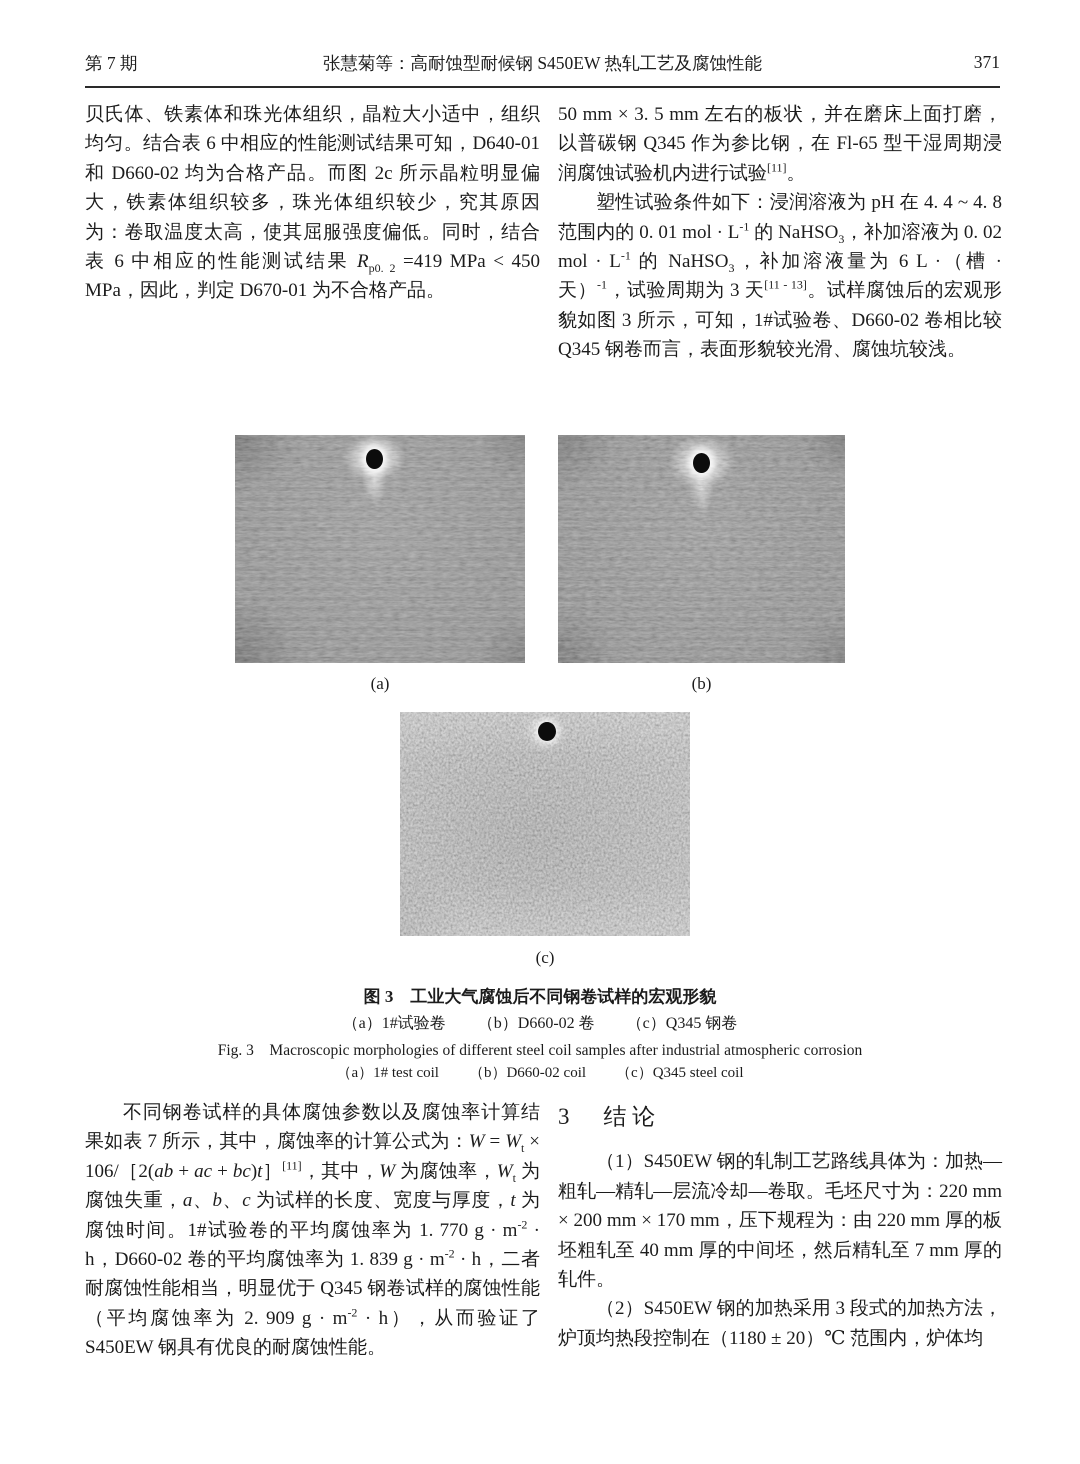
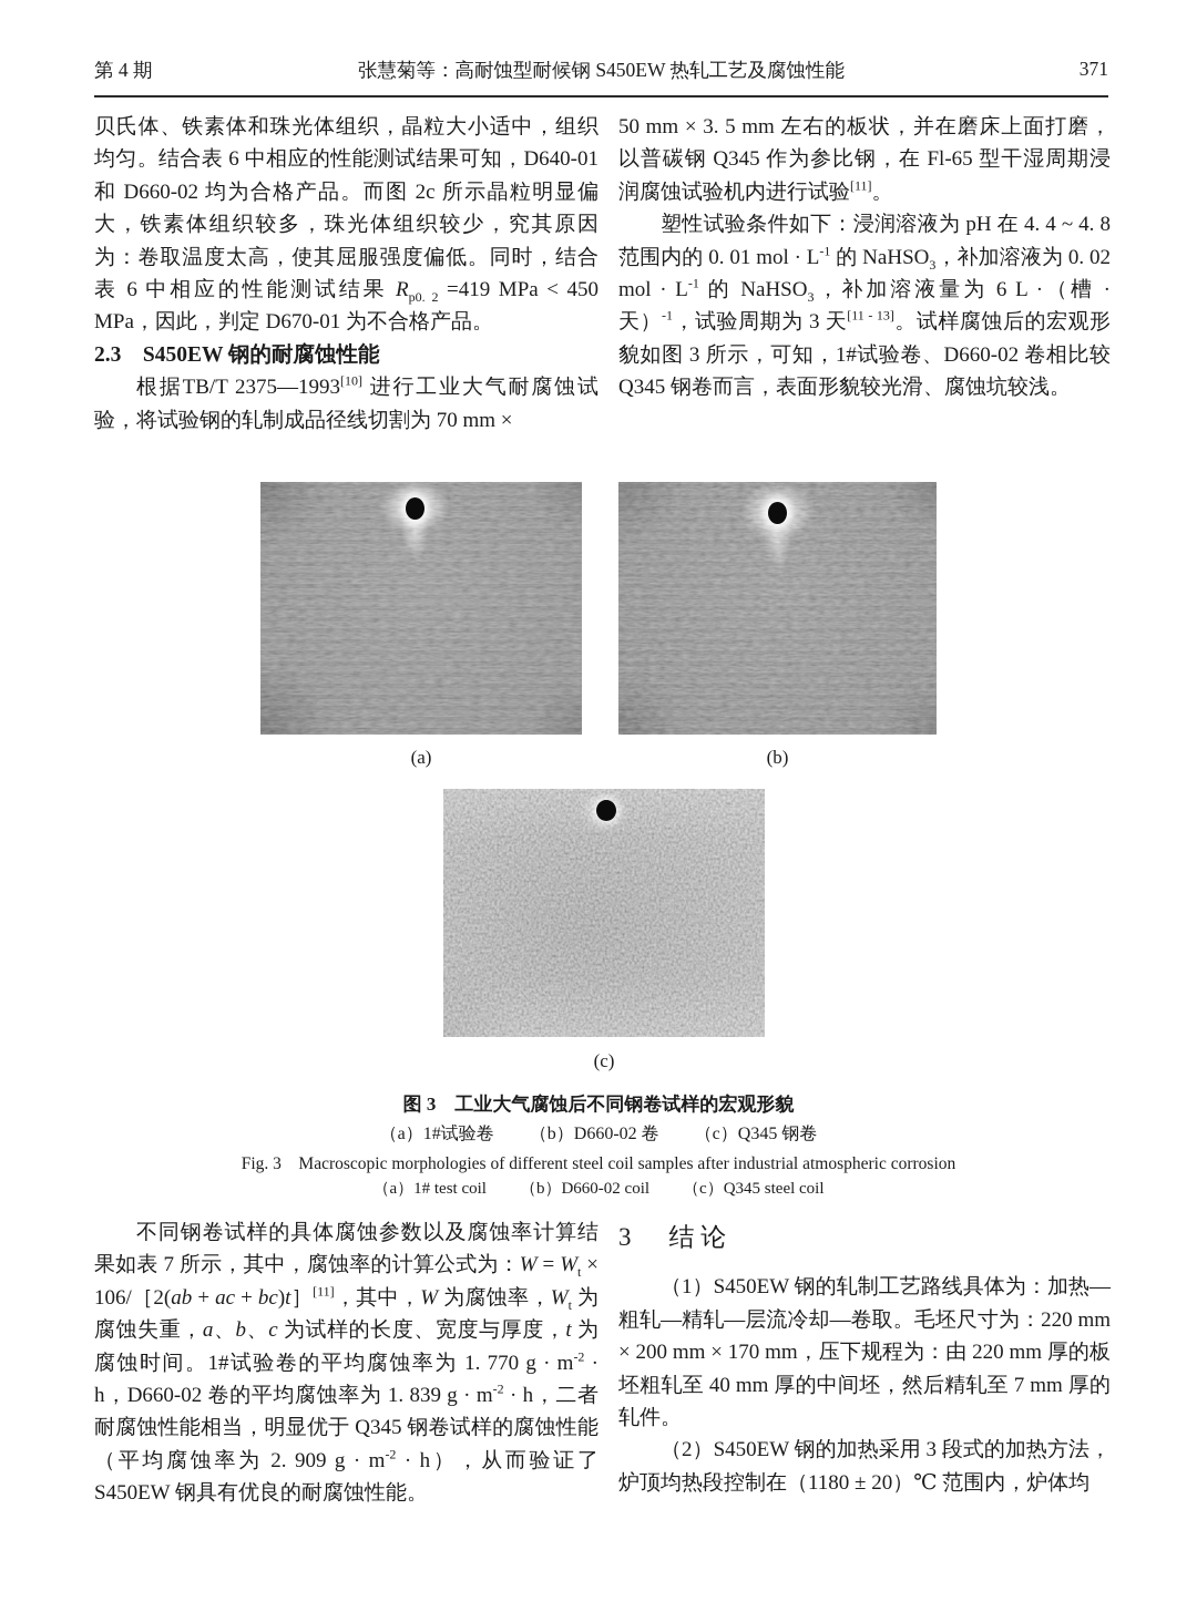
- 第 7 期
+ 第 4 期
  张慧菊等：高耐蚀型耐候钢 S450EW 热轧工艺及腐蚀性能
  371
  贝氏体、铁素体和珠光体组织，晶粒大小适中，组织均匀。结合表 6 中相应的性能测试结果可知，D640-01 和 D660-02 均为合格产品。而图 2c 所示晶粒明显偏大，铁素体组织较多，珠光体组织较少，究其原因为：卷取温度太高，使其屈服强度偏低。同时，结合表 6 中相应的性能测试结果 Rp0. 2 =419 MPa < 450 MPa，因此，判定 D670-01 为不合格产品。
+ 2.3 S450EW 钢的耐腐蚀性能
+ 根据TB/T 2375—1993[10] 进行工业大气耐腐蚀试验，将试验钢的轧制成品径线切割为 70 mm ×
  50 mm × 3. 5 mm 左右的板状，并在磨床上面打磨，以普碳钢 Q345 作为参比钢，在 Fl-65 型干湿周期浸润腐蚀试验机内进行试验[11]。
  塑性试验条件如下：浸润溶液为 pH 在 4. 4 ~ 4. 8 范围内的 0. 01 mol · L-1 的 NaHSO3，补加溶液为 0. 02 mol · L-1 的 NaHSO3，补加溶液量为 6 L ·（槽 · 天）-1，试验周期为 3 天[11 - 13]。试样腐蚀后的宏观形貌如图 3 所示，可知，1#试验卷、D660-02 卷相比较 Q345 钢卷而言，表面形貌较光滑、腐蚀坑较浅。
  (a)
  (b)
  (c)
  图 3 工业大气腐蚀后不同钢卷试样的宏观形貌
  （a）1#试验卷 （b）D660-02 卷 （c）Q345 钢卷
  Fig. 3 Macroscopic morphologies of different steel coil samples after industrial atmospheric corrosion
  （a）1# test coil （b）D660-02 coil （c）Q345 steel coil
  不同钢卷试样的具体腐蚀参数以及腐蚀率计算结果如表 7 所示，其中，腐蚀率的计算公式为：W = Wt × 106/［2(ab + ac + bc)t］[11]，其中，W 为腐蚀率，Wt 为腐蚀失重，a、b、c 为试样的长度、宽度与厚度，t 为腐蚀时间。1#试验卷的平均腐蚀率为 1. 770 g · m-2 · h，D660-02 卷的平均腐蚀率为 1. 839 g · m-2 · h，二者耐腐蚀性能相当，明显优于 Q345 钢卷试样的腐蚀性能（平均腐蚀率为 2. 909 g · m-2 · h），从而验证了 S450EW 钢具有优良的耐腐蚀性能。
  3 结 论
  （1）S450EW 钢的轧制工艺路线具体为：加热—粗轧—精轧—层流冷却—卷取。毛坯尺寸为：220 mm × 200 mm × 170 mm，压下规程为：由 220 mm 厚的板坯粗轧至 40 mm 厚的中间坯，然后精轧至 7 mm 厚的轧件。
  （2）S450EW 钢的加热采用 3 段式的加热方法，炉顶均热段控制在（1180 ± 20）℃ 范围内，炉体均
